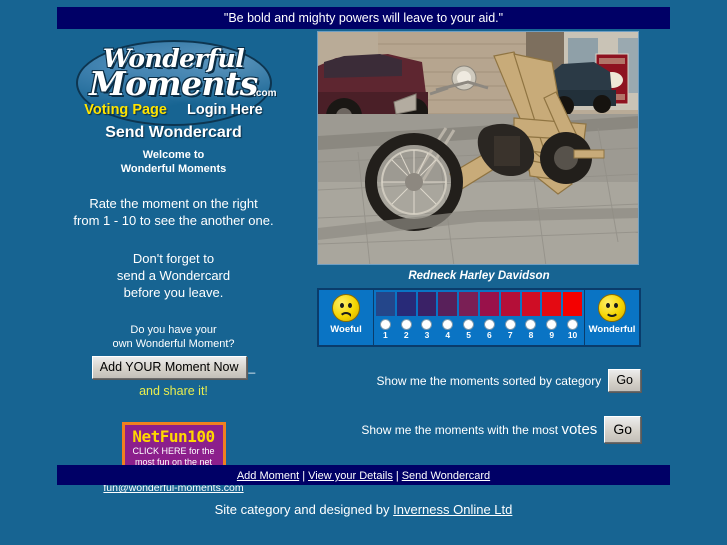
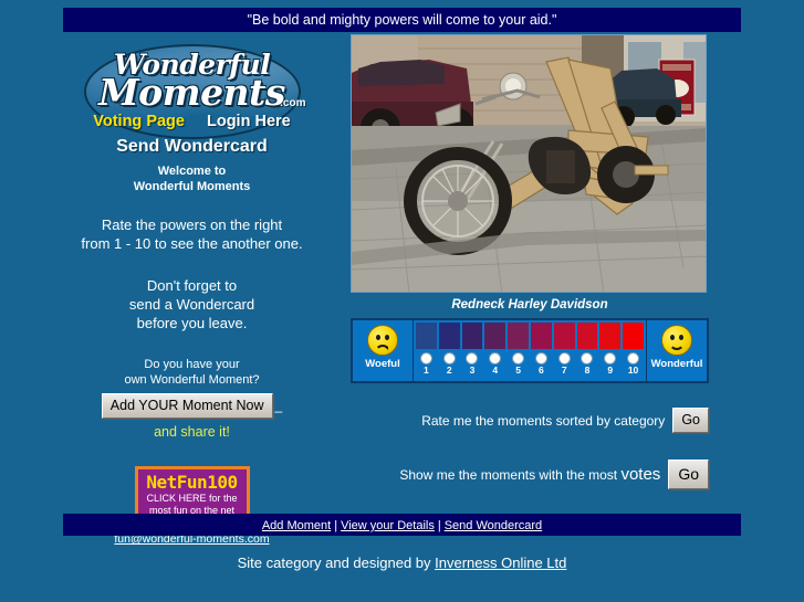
- "Be bold and mighty powers will leave to your aid."
+ "Be bold and mighty powers will come to your aid."
  Wonderful
  Moments
  .com
  Voting Page
  Login Here
  Send Wondercard
  Welcome to
  Wonderful Moments
- Rate the moment on the right
+ Rate the powers on the right
  from 1 - 10 to see the another one.
  Don't forget to
  send a Wondercard
  before you leave.
  Do you have your
  own Wonderful Moment?
  Add YOUR Moment Now _
  and share it!
  NetFun100
  CLICK HERE for the
  most fun on the net
  fun@wonderful-moments.com
  Redneck Harley Davidson
  Woeful
  1
  2
  3
  4
  5
  6
  7
  8
  9
  10
  Wonderful
- Show me the moments sorted by category
+ Rate me the moments sorted by category
  Go
  Show me the moments with the most votes
  Go
  Add Moment | View your Details | Send Wondercard
  Site category and designed by Inverness Online Ltd
